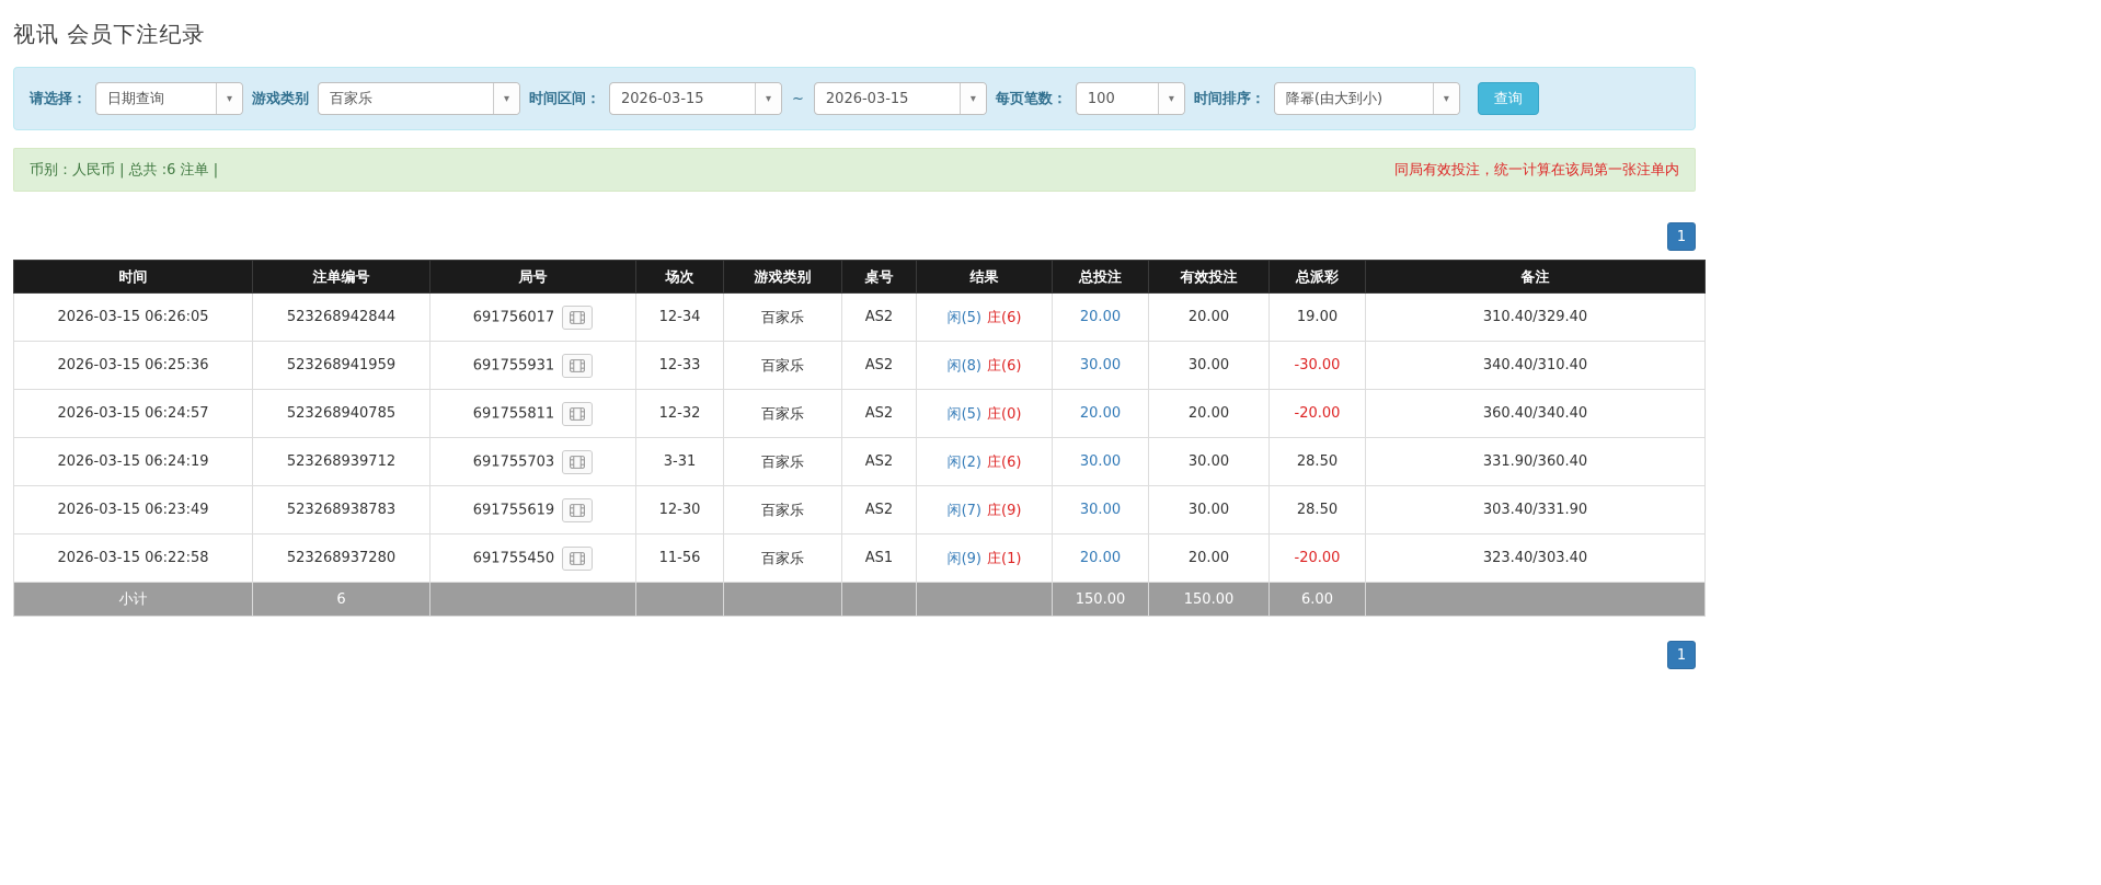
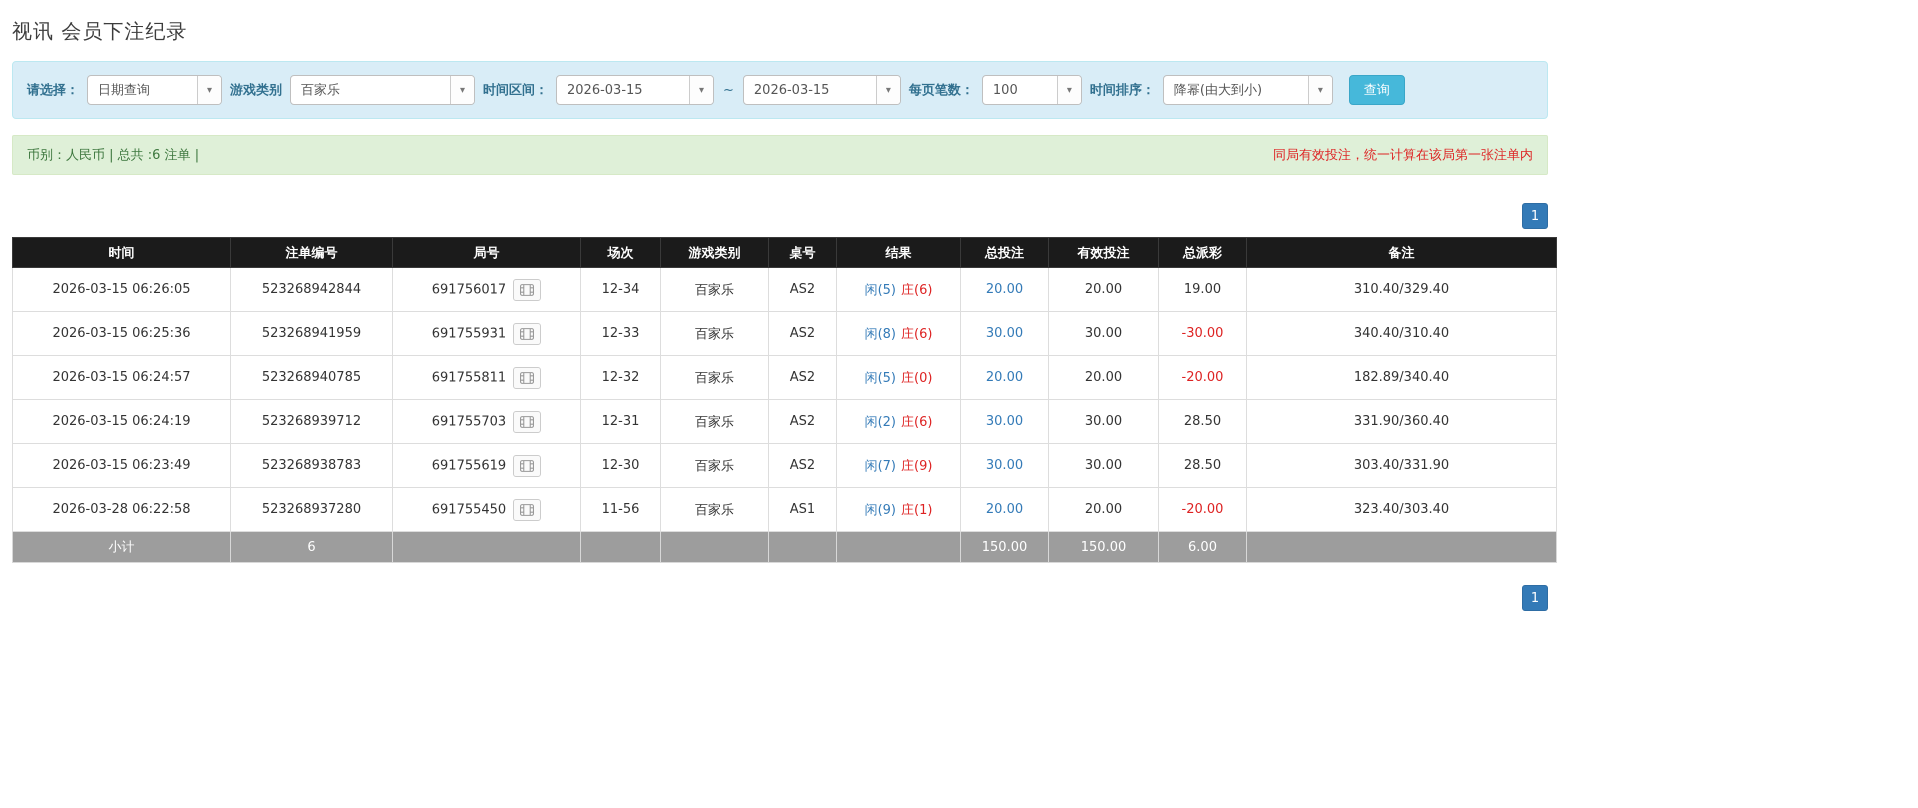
  视讯 会员下注纪录
  请选择：
  日期查询
  ▾
  游戏类别
  百家乐
  ▾
  时间区间：
  2026-03-15
  ▾
  ~
  2026-03-15
  ▾
  每页笔数：
  100
  ▾
  时间排序：
  降幂(由大到小)
  ▾
  查询
  币别：人民币 | 总共 :6 注单 |
  同局有效投注，统一计算在该局第一张注单内
  1
  时间	注单编号	局号	场次	游戏类别	桌号	结果	总投注	有效投注	总派彩	备注
  2026-03-15 06:26:05	523268942844	691756017	12-34	百家乐	AS2	闲(5) 庄(6)	20.00	20.00	19.00	310.40/329.40
  2026-03-15 06:25:36	523268941959	691755931	12-33	百家乐	AS2	闲(8) 庄(6)	30.00	30.00	-30.00	340.40/310.40
- 2026-03-15 06:24:57	523268940785	691755811	12-32	百家乐	AS2	闲(5) 庄(0)	20.00	20.00	-20.00	360.40/340.40
+ 2026-03-15 06:24:57	523268940785	691755811	12-32	百家乐	AS2	闲(5) 庄(0)	20.00	20.00	-20.00	182.89/340.40
- 2026-03-15 06:24:19	523268939712	691755703	3-31	百家乐	AS2	闲(2) 庄(6)	30.00	30.00	28.50	331.90/360.40
+ 2026-03-15 06:24:19	523268939712	691755703	12-31	百家乐	AS2	闲(2) 庄(6)	30.00	30.00	28.50	331.90/360.40
  2026-03-15 06:23:49	523268938783	691755619	12-30	百家乐	AS2	闲(7) 庄(9)	30.00	30.00	28.50	303.40/331.90
- 2026-03-15 06:22:58	523268937280	691755450	11-56	百家乐	AS1	闲(9) 庄(1)	20.00	20.00	-20.00	323.40/303.40
+ 2026-03-28 06:22:58	523268937280	691755450	11-56	百家乐	AS1	闲(9) 庄(1)	20.00	20.00	-20.00	323.40/303.40
  小计	6						150.00	150.00	6.00
  1
